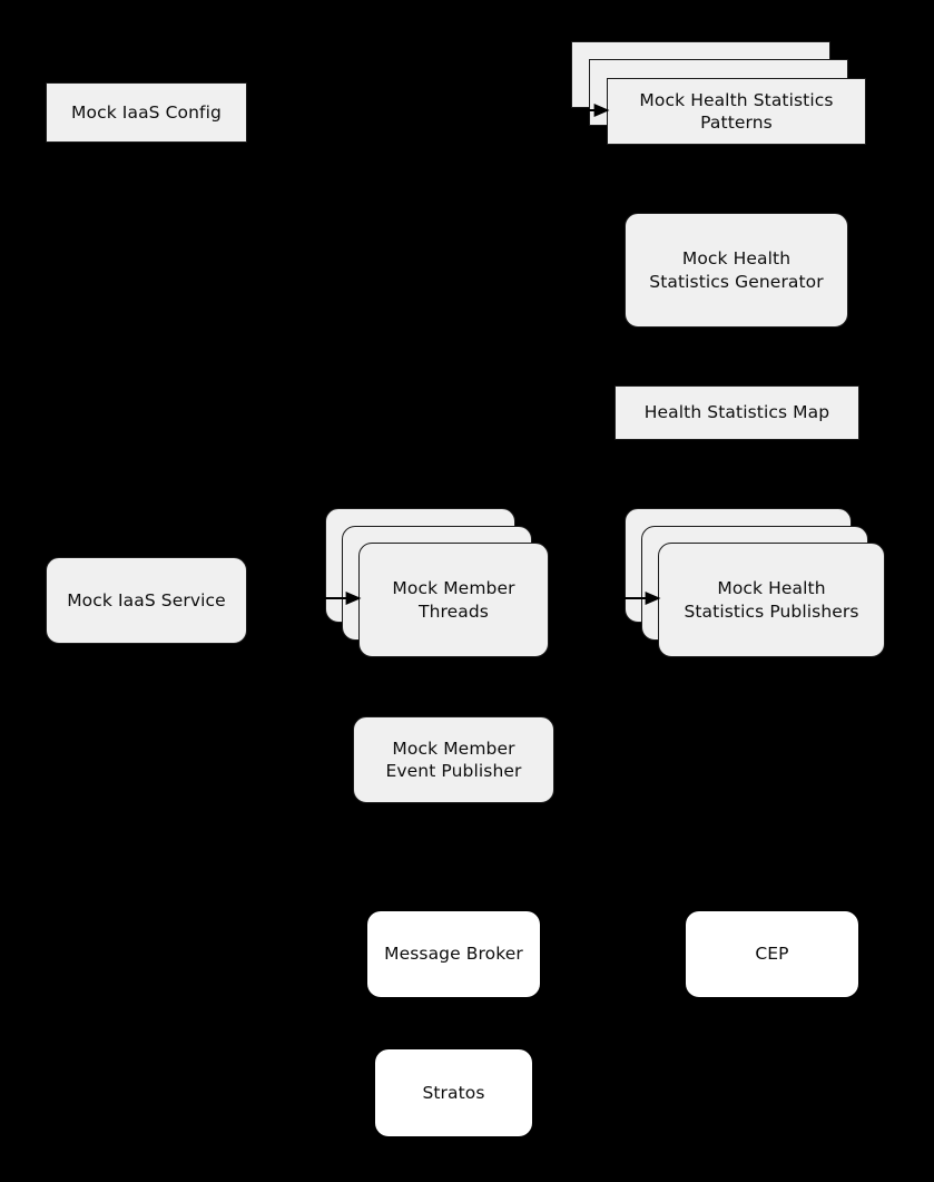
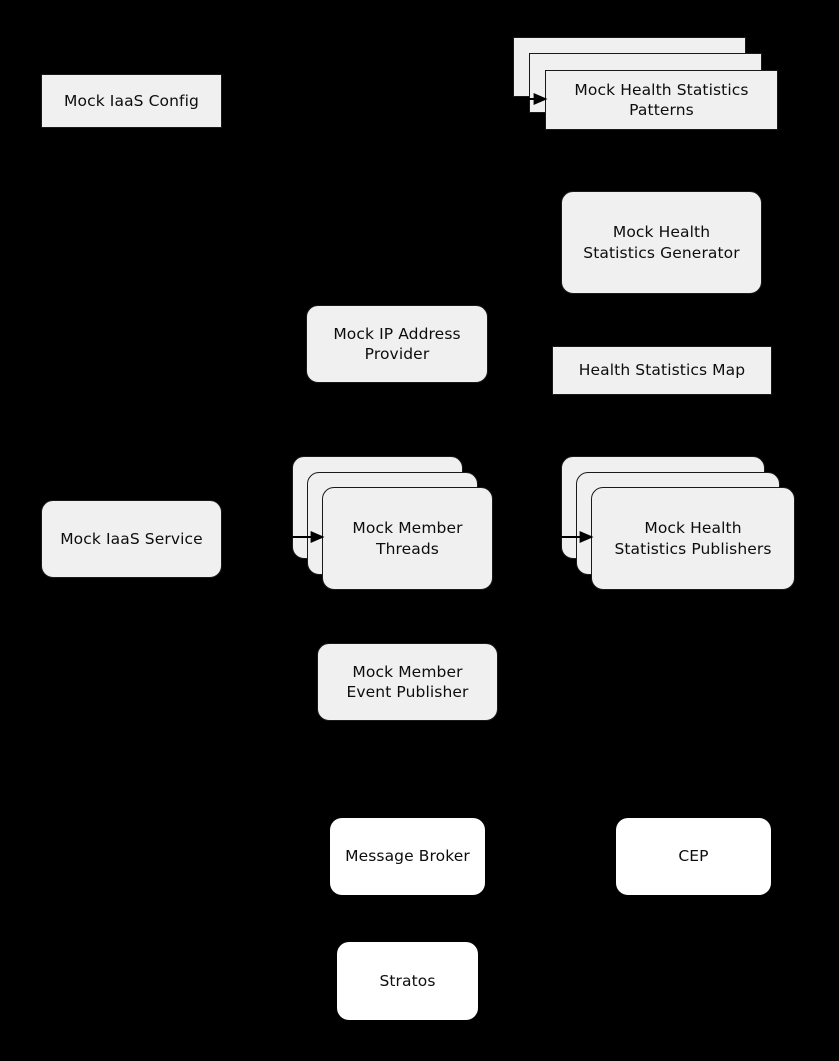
  Mock IaaS Config
  Mock Health Statistics
  Patterns
  Mock Health
  Statistics Generator
+ Mock IP Address
+ Provider
  Health Statistics Map
  Mock IaaS Service
  Mock Member
  Threads
  Mock Health
  Statistics Publishers
  Mock Member
  Event Publisher
  Message Broker
  CEP
  Stratos
